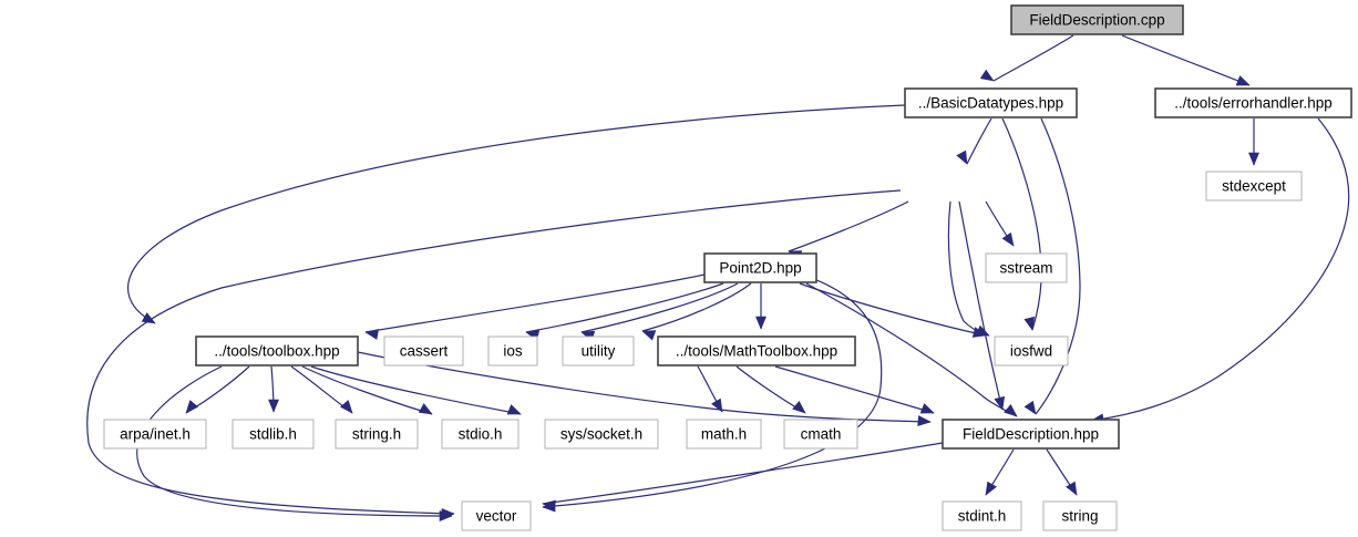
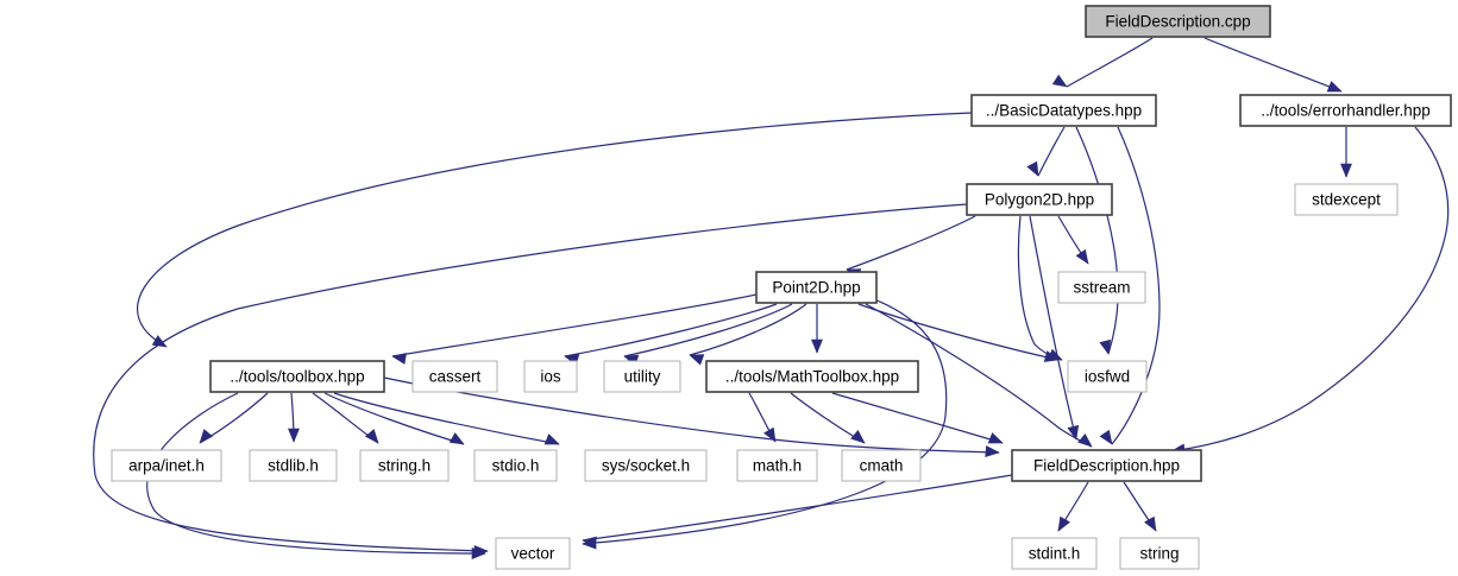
  FieldDescription.cpp
  ../BasicDatatypes.hpp
  ../tools/errorhandler.hpp
  stdexcept
+ Polygon2D.hpp
  Point2D.hpp
  sstream
  ../tools/toolbox.hpp
  cassert
  ios
  utility
  ../tools/MathToolbox.hpp
  iosfwd
  arpa/inet.h
  stdlib.h
  string.h
  stdio.h
  sys/socket.h
  math.h
  cmath
  FieldDescription.hpp
  vector
  stdint.h
  string
